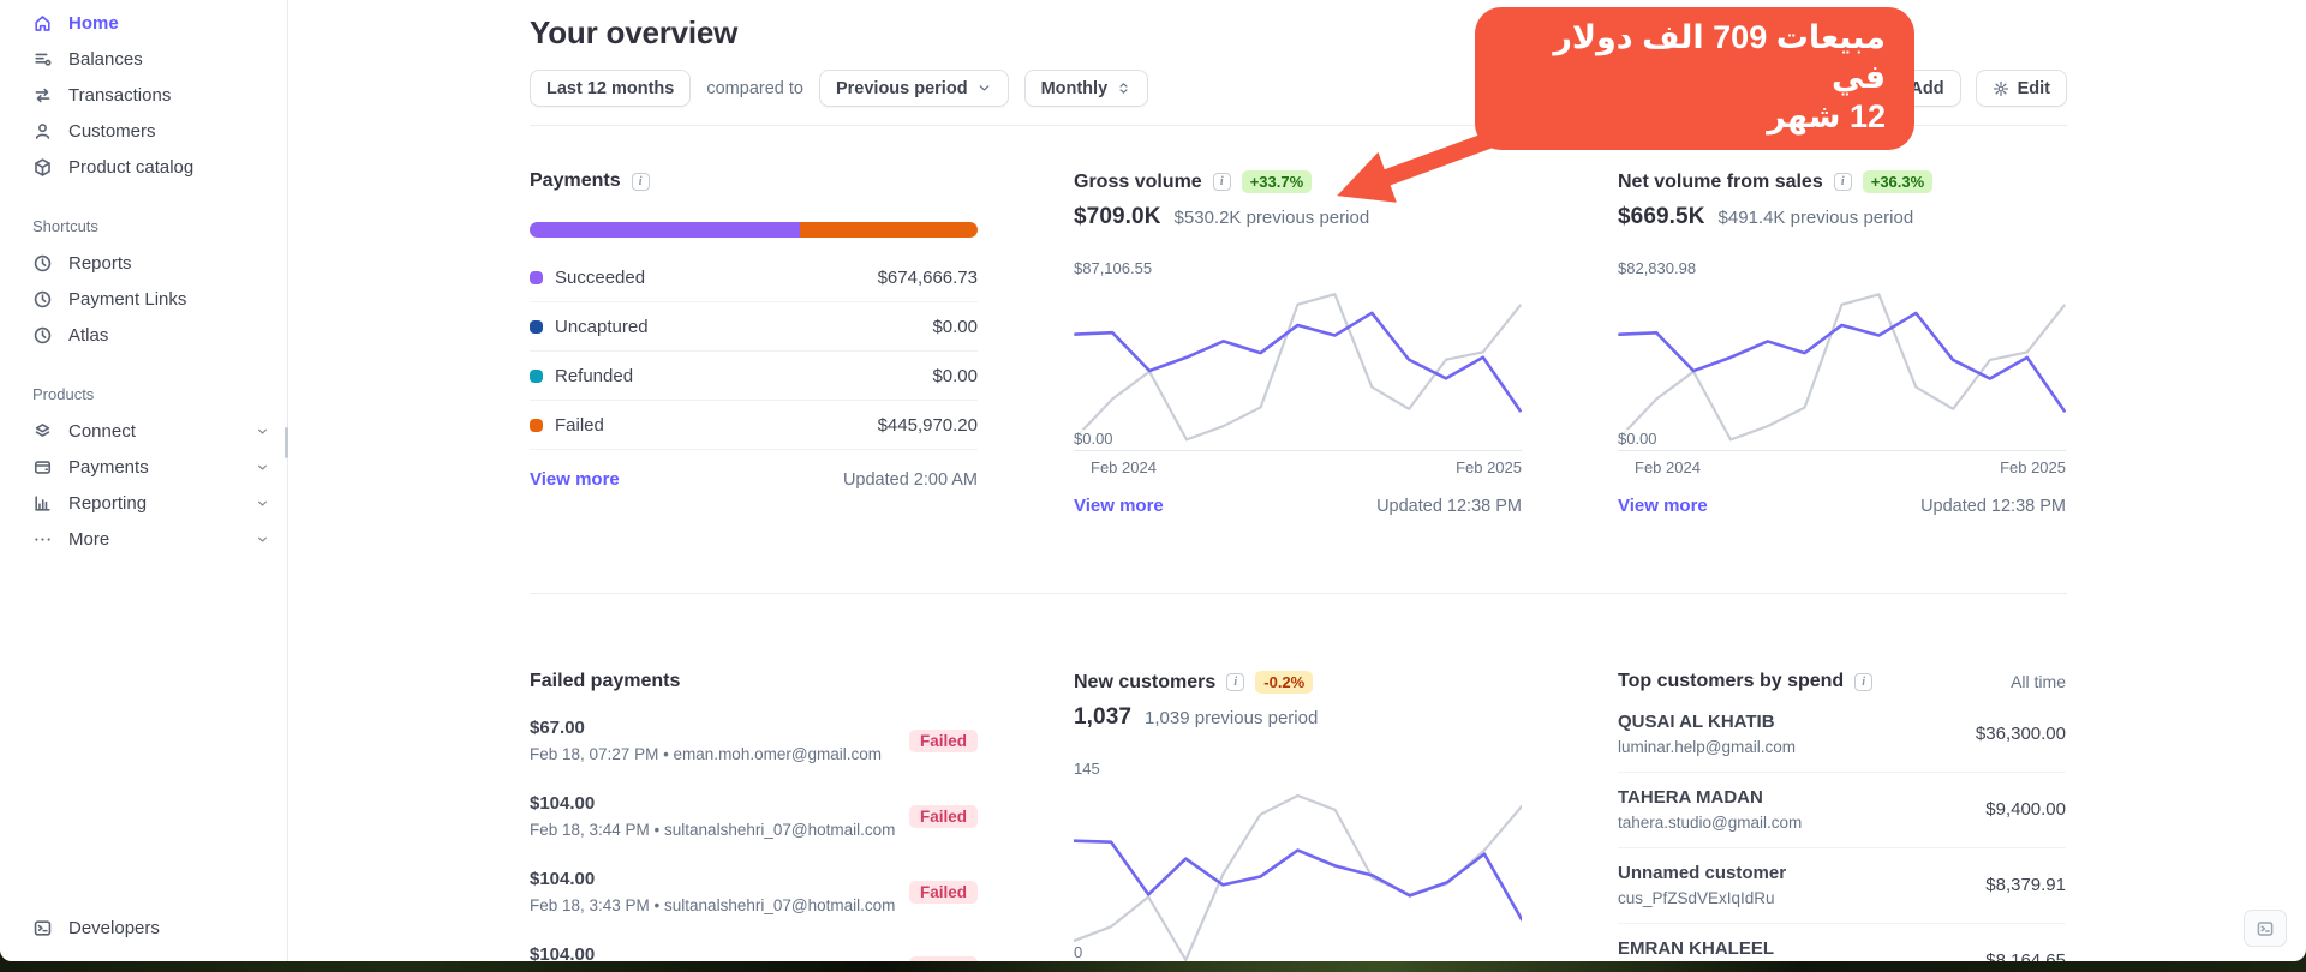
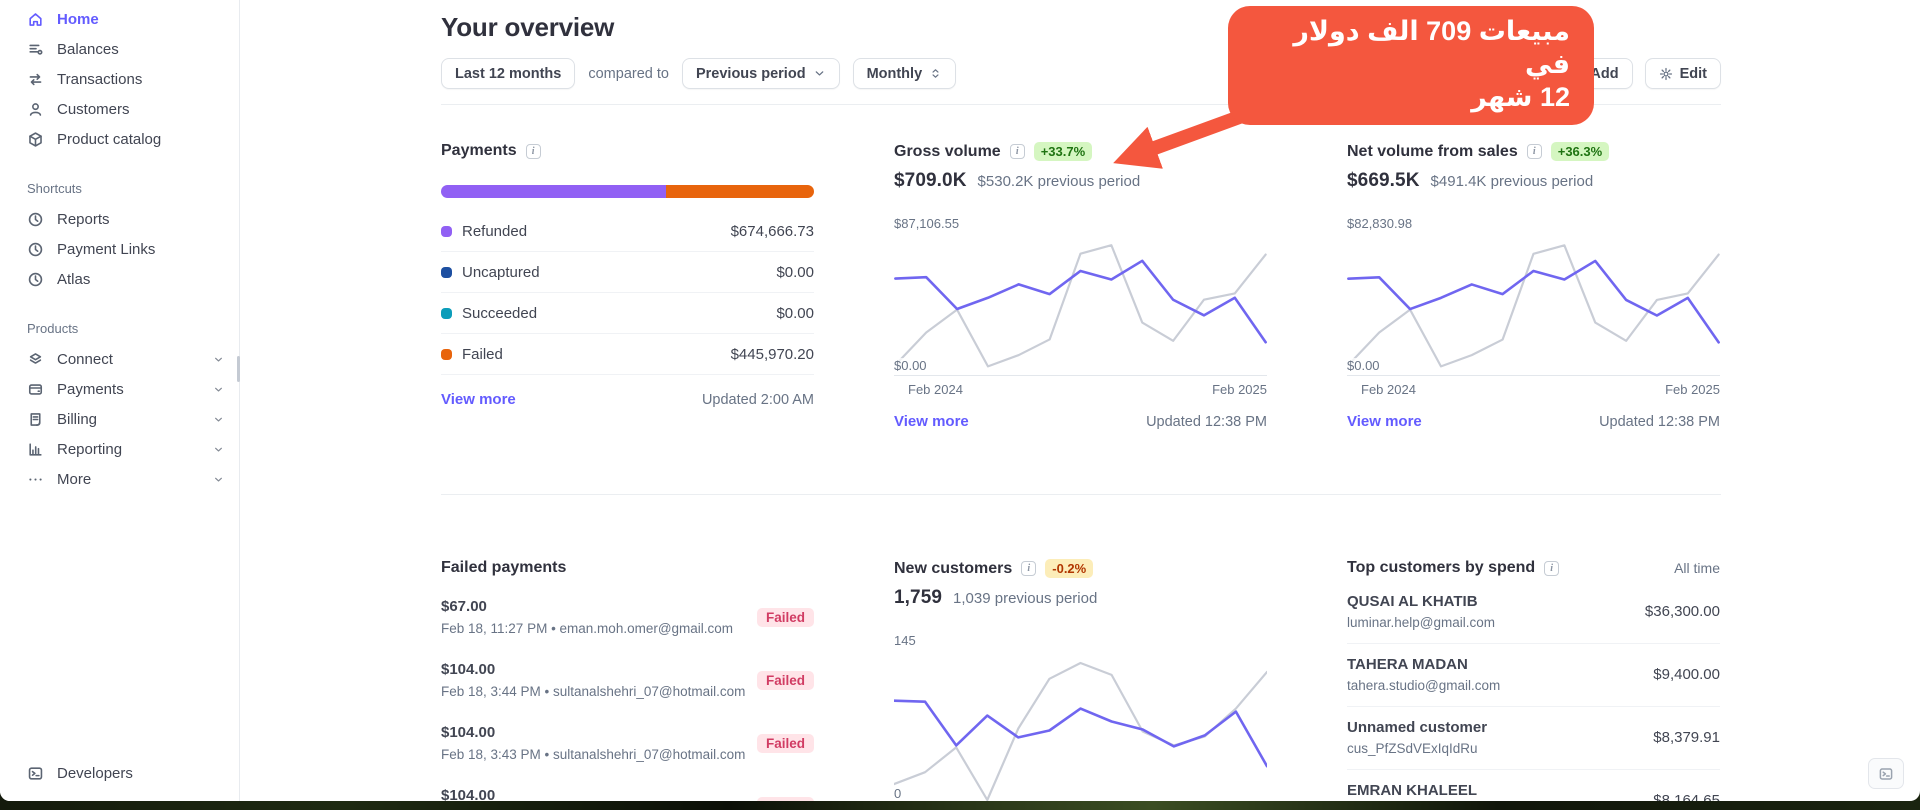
  Home
  Balances
  Transactions
  Customers
  Product catalog
  Shortcuts
  Reports
  Payment Links
  Atlas
  Products
  Connect
  Payments
+ Billing
  Reporting
  More
  Developers
  Your overview
  Last 12 months
  compared to
  Previous period
  Monthly
  Add
  Edit
  Payments
  i
- Succeeded
+ Refunded
  $674,666.73
  Uncaptured
  $0.00
- Refunded
+ Succeeded
  $0.00
  Failed
  $445,970.20
  View more
  Updated 2:00 AM
  Gross volume
  i
  +33.7%
  $709.0K
  $530.2K previous period
  $87,106.55
  $0.00
  Feb 2024
  Feb 2025
  View more
  Updated 12:38 PM
  Net volume from sales
  i
  +36.3%
  $669.5K
  $491.4K previous period
  $82,830.98
  $0.00
  Feb 2024
  Feb 2025
  View more
  Updated 12:38 PM
  Failed payments
  $67.00
- Feb 18, 07:27 PM • eman.moh.omer@gmail.com
+ Feb 18, 11:27 PM • eman.moh.omer@gmail.com
  Failed
  $104.00
  Feb 18, 3:44 PM • sultanalshehri_07@hotmail.com
  Failed
  $104.00
  Feb 18, 3:43 PM • sultanalshehri_07@hotmail.com
  Failed
  $104.00
  New customers
  i
  -0.2%
- 1,037
+ 1,759
  1,039 previous period
  145
  0
  Top customers by spend
  i
  All time
  QUSAI AL KHATIB
  luminar.help@gmail.com
  $36,300.00
  TAHERA MADAN
  tahera.studio@gmail.com
  $9,400.00
  Unnamed customer
  cus_PfZSdVExIqIdRu
  $8,379.91
  EMRAN KHALEEL
  $8,164.65
  مبيعات 709 الف دولار في
  12 شهر
